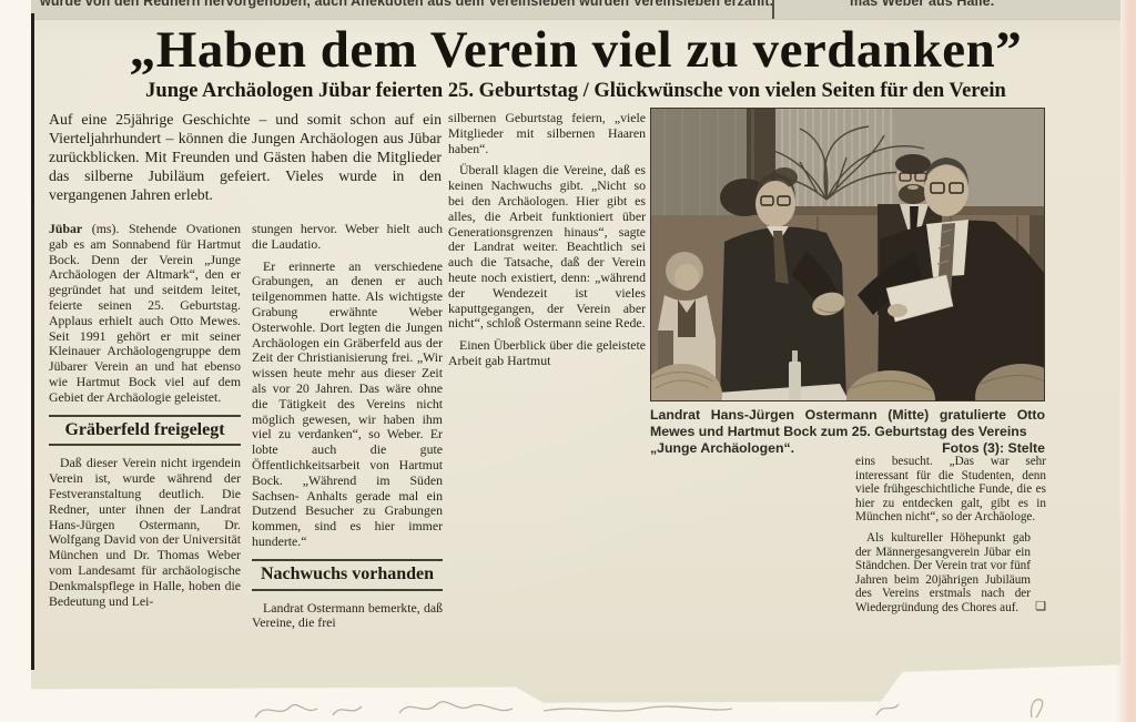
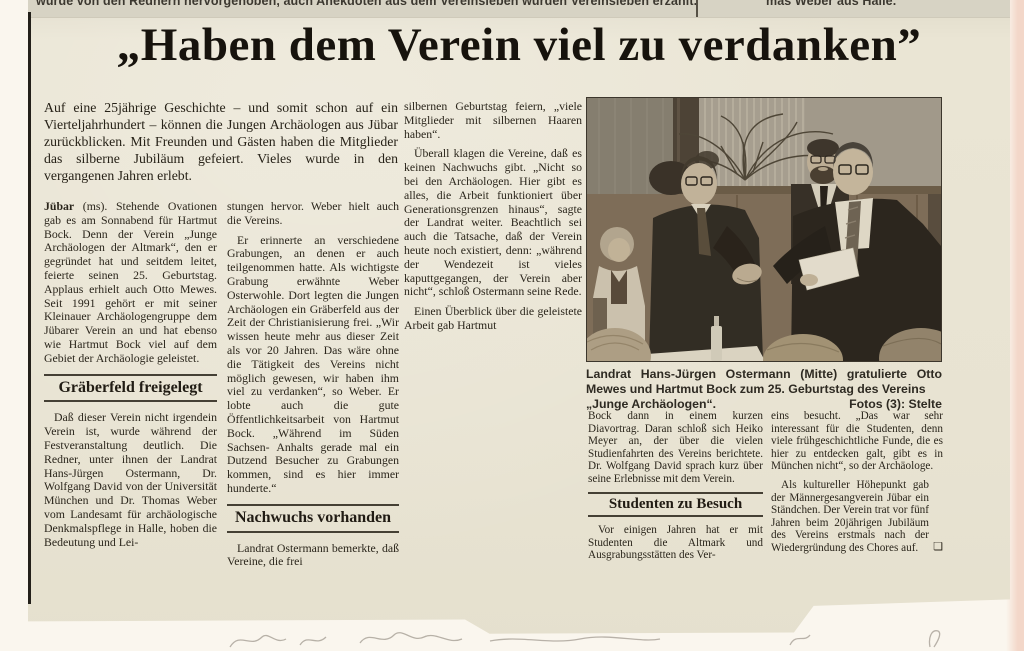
  wurde von den Rednern hervorgehoben, auch Anekdoten aus dem Vereinsleben wurden Vereinsleben erzählt
  mas Weber aus Halle.
  „Haben dem Verein viel zu verdanken”
- Junge Archäologen Jübar feierten 25. Geburtstag / Glückwünsche von vielen Seiten für den Verein
  Auf eine 25jährige Geschichte – und somit schon auf ein Vierteljahrhundert – können die Jungen Archäologen aus Jübar zurückblicken. Mit Freunden und Gästen haben die Mitglieder das silberne Jubiläum gefeiert. Vieles wurde in den vergangenen Jahren erlebt.
  Jübar (ms). Stehende Ovationen gab es am Sonnabend für Hartmut Bock. Denn der Verein „Junge Archäologen der Altmark“, den er gegründet hat und seitdem leitet, feierte seinen 25. Geburtstag. Applaus erhielt auch Otto Mewes. Seit 1991 gehört er mit seiner Kleinauer Archäologengruppe dem Jübarer Verein an und hat ebenso wie Hartmut Bock viel auf dem Gebiet der Archäologie geleistet.
  Gräberfeld freigelegt
  Daß dieser Verein nicht irgendein Verein ist, wurde während der Festveranstaltung deutlich. Die Redner, unter ihnen der Landrat Hans-Jürgen Ostermann, Dr. Wolfgang David von der Universität München und Dr. Thomas Weber vom Landesamt für archäologische Denkmalspflege in Halle, hoben die Bedeutung und Lei-
- stungen hervor. Weber hielt auch die Laudatio.
+ stungen hervor. Weber hielt auch die Vereins.
  Er erinnerte an verschiedene Grabungen, an denen er auch teilgenommen hatte. Als wichtigste Grabung erwähnte Weber Osterwohle. Dort legten die Jungen Archäologen ein Gräberfeld aus der Zeit der Christianisierung frei. „Wir wissen heute mehr aus dieser Zeit als vor 20 Jahren. Das wäre ohne die Tätigkeit des Vereins nicht möglich gewesen, wir haben ihm viel zu verdanken“, so Weber. Er lobte auch die gute Öffentlichkeitsarbeit von Hartmut Bock. „Während im Süden Sachsen- Anhalts gerade mal ein Dutzend Besucher zu Grabungen kommen, sind es hier immer hunderte.“
  Nachwuchs vorhanden
  Landrat Ostermann bemerkte, daß Vereine, die frei
  silbernen Geburtstag feiern, „viele Mitglieder mit silbernen Haaren haben“.
  Überall klagen die Vereine, daß es keinen Nachwuchs gibt. „Nicht so bei den Archäologen. Hier gibt es alles, die Arbeit funktioniert über Generationsgrenzen hinaus“, sagte der Landrat weiter. Beachtlich sei auch die Tatsache, daß der Verein heute noch existiert, denn: „während der Wendezeit ist vieles kaputtgegangen, der Verein aber nicht“, schloß Ostermann seine Rede.
  Einen Überblick über die geleistete Arbeit gab Hartmut
  Landrat Hans-Jürgen Ostermann (Mitte) gratulierte Otto Mewes und Hartmut Bock zum 25. Geburtstag des Vereins
  „Junge Archäologen“.
  Fotos (3): Stelte
+ Bock dann in einem kurzen Diavortrag. Daran schloß sich Heiko Meyer an, der über die vielen Studienfahrten des Vereins berichtete. Dr. Wolfgang David sprach kurz über seine Erlebnisse mit dem Verein.
+ Studenten zu Besuch
+ Vor einigen Jahren hat er mit Studenten die Altmark und Ausgrabungsstätten des Ver-
  eins besucht. „Das war sehr interessant für die Studenten, denn viele frühgeschichtliche Funde, die es hier zu entdecken galt, gibt es in München nicht“, so der Archäologe.
  Als kultureller Höhepunkt gab der Männergesangverein Jübar ein Ständchen. Der Verein trat vor fünf Jahren beim 20jährigen Jubiläum des Vereins erstmals nach der Wiedergründung des Chores auf.
  ❏
